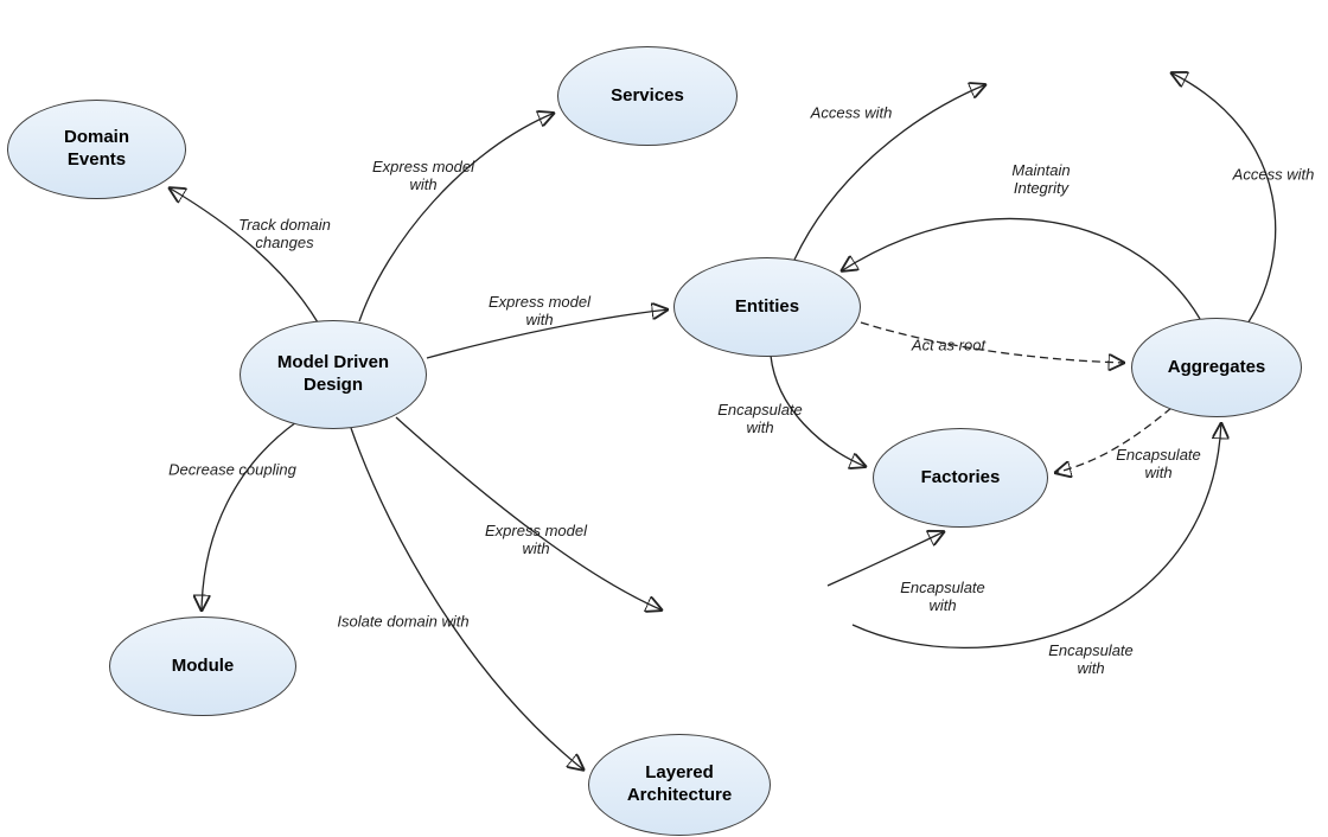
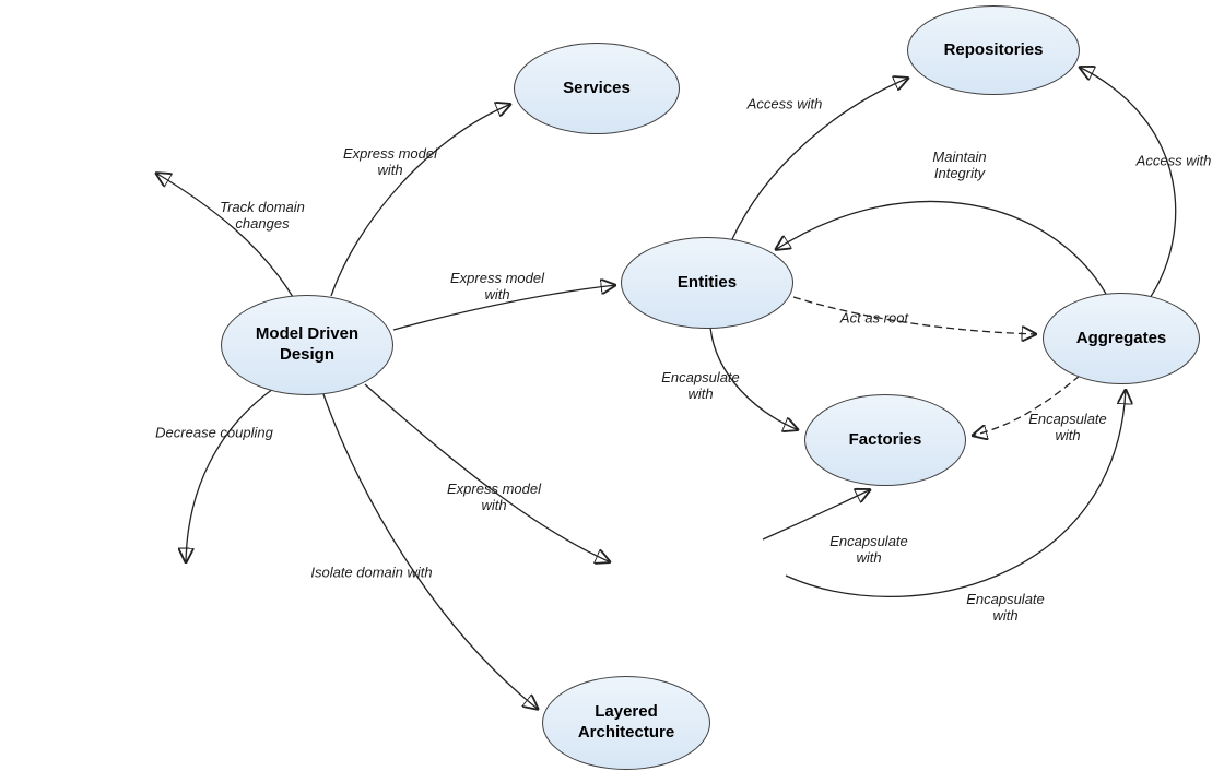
- Domain Events
  Services
+ Repositories
  Entities
  Model Driven Design
  Aggregates
  Factories
- Module
  Layered Architecture
  Track domain changes
  Express model with
  Express model with
  Express model with
  Decrease coupling
  Isolate domain with
  Access with
  Access with
  Maintain Integrity
  Act as root
  Encapsulate with
  Encapsulate with
  Encapsulate with
  Encapsulate with
